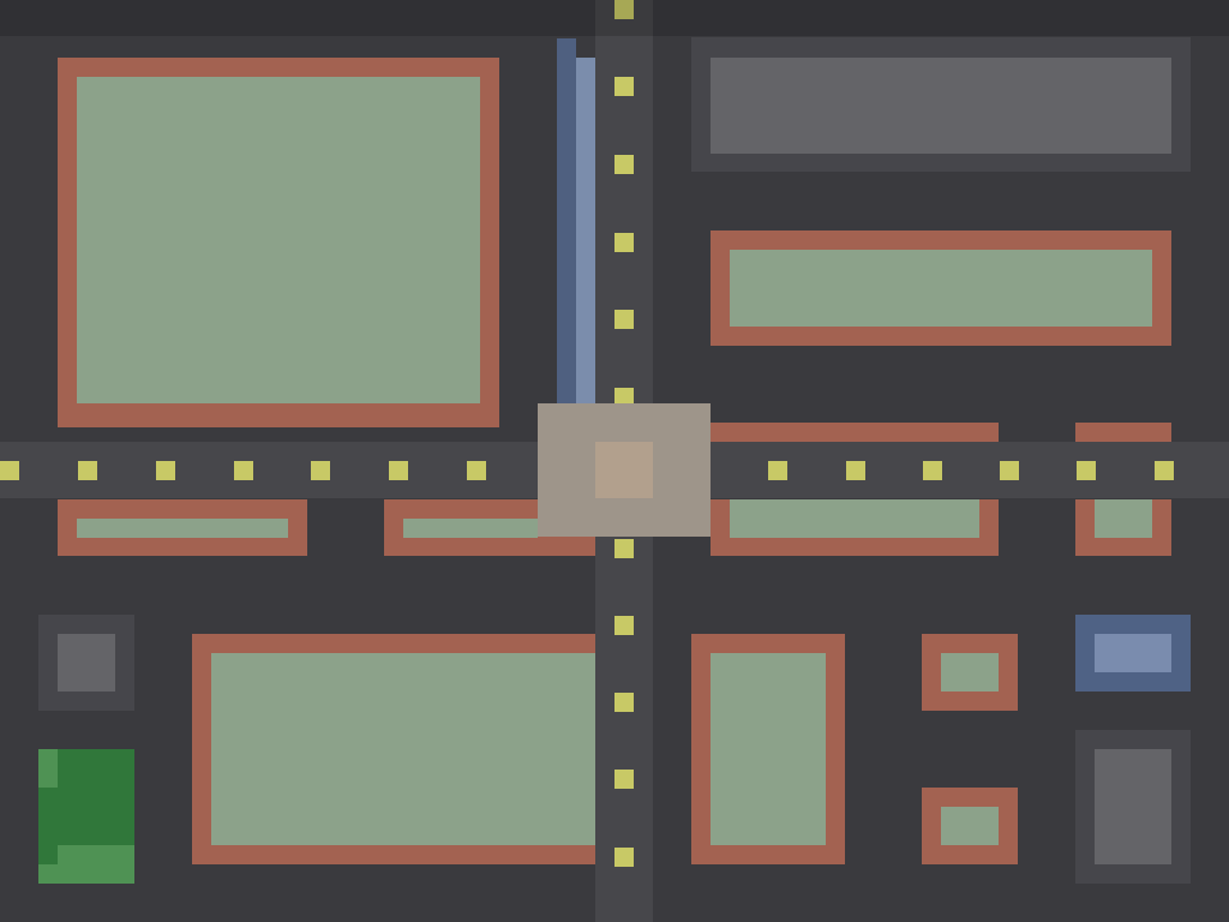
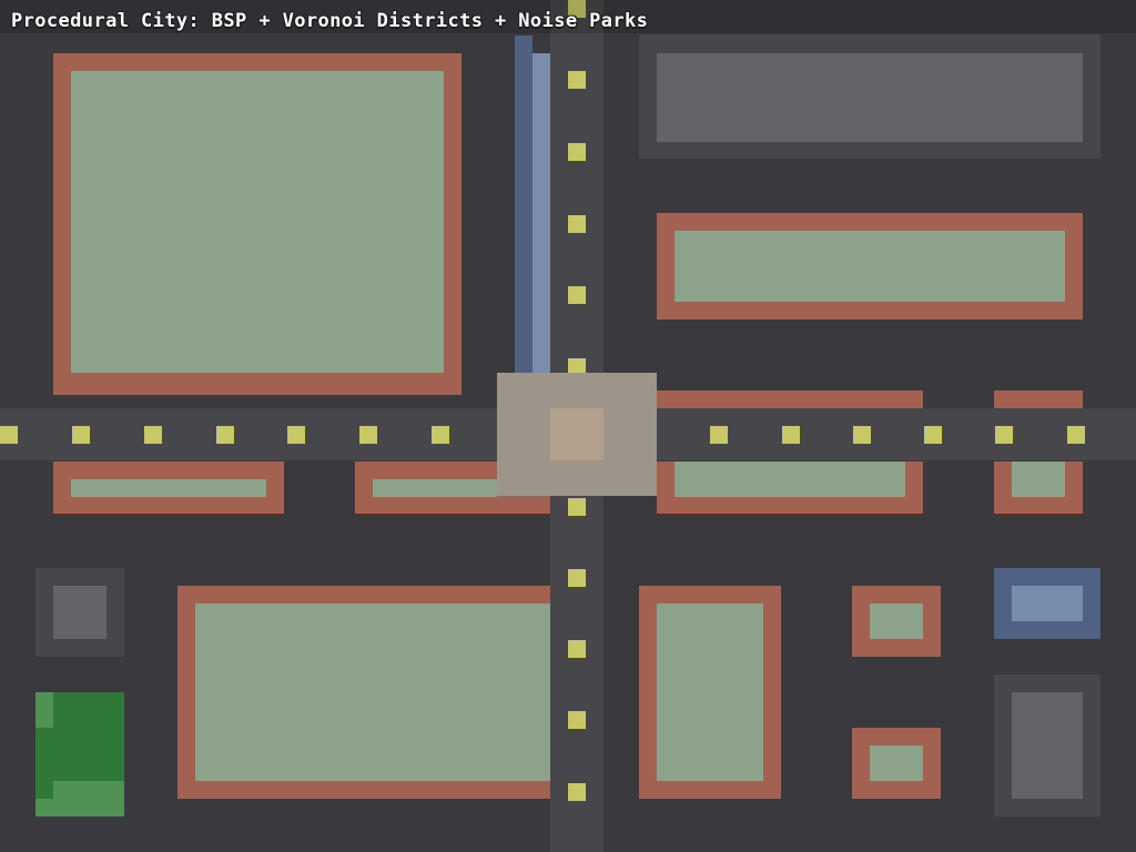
+ Procedural City: BSP + Voronoi Districts + Noise Parks
